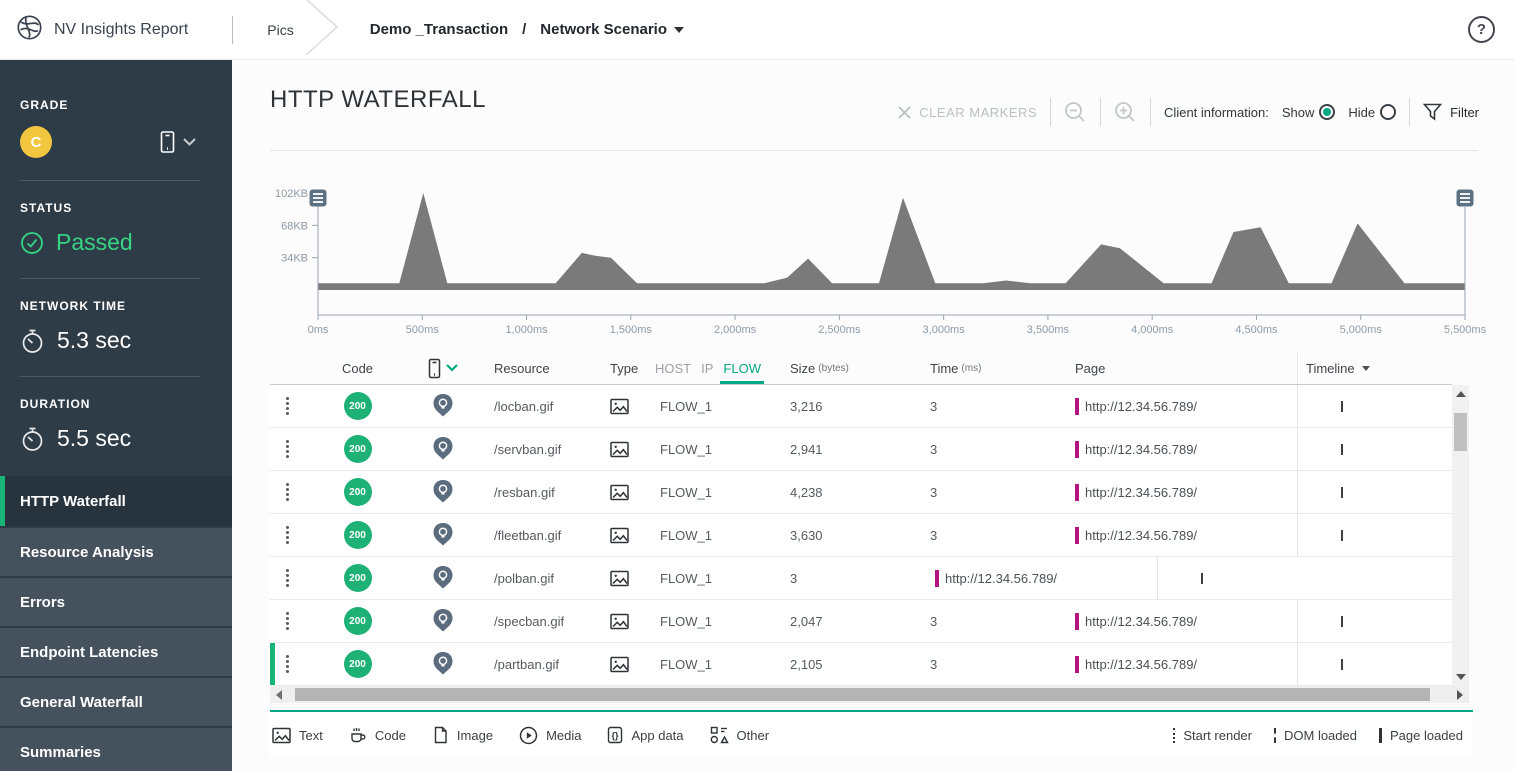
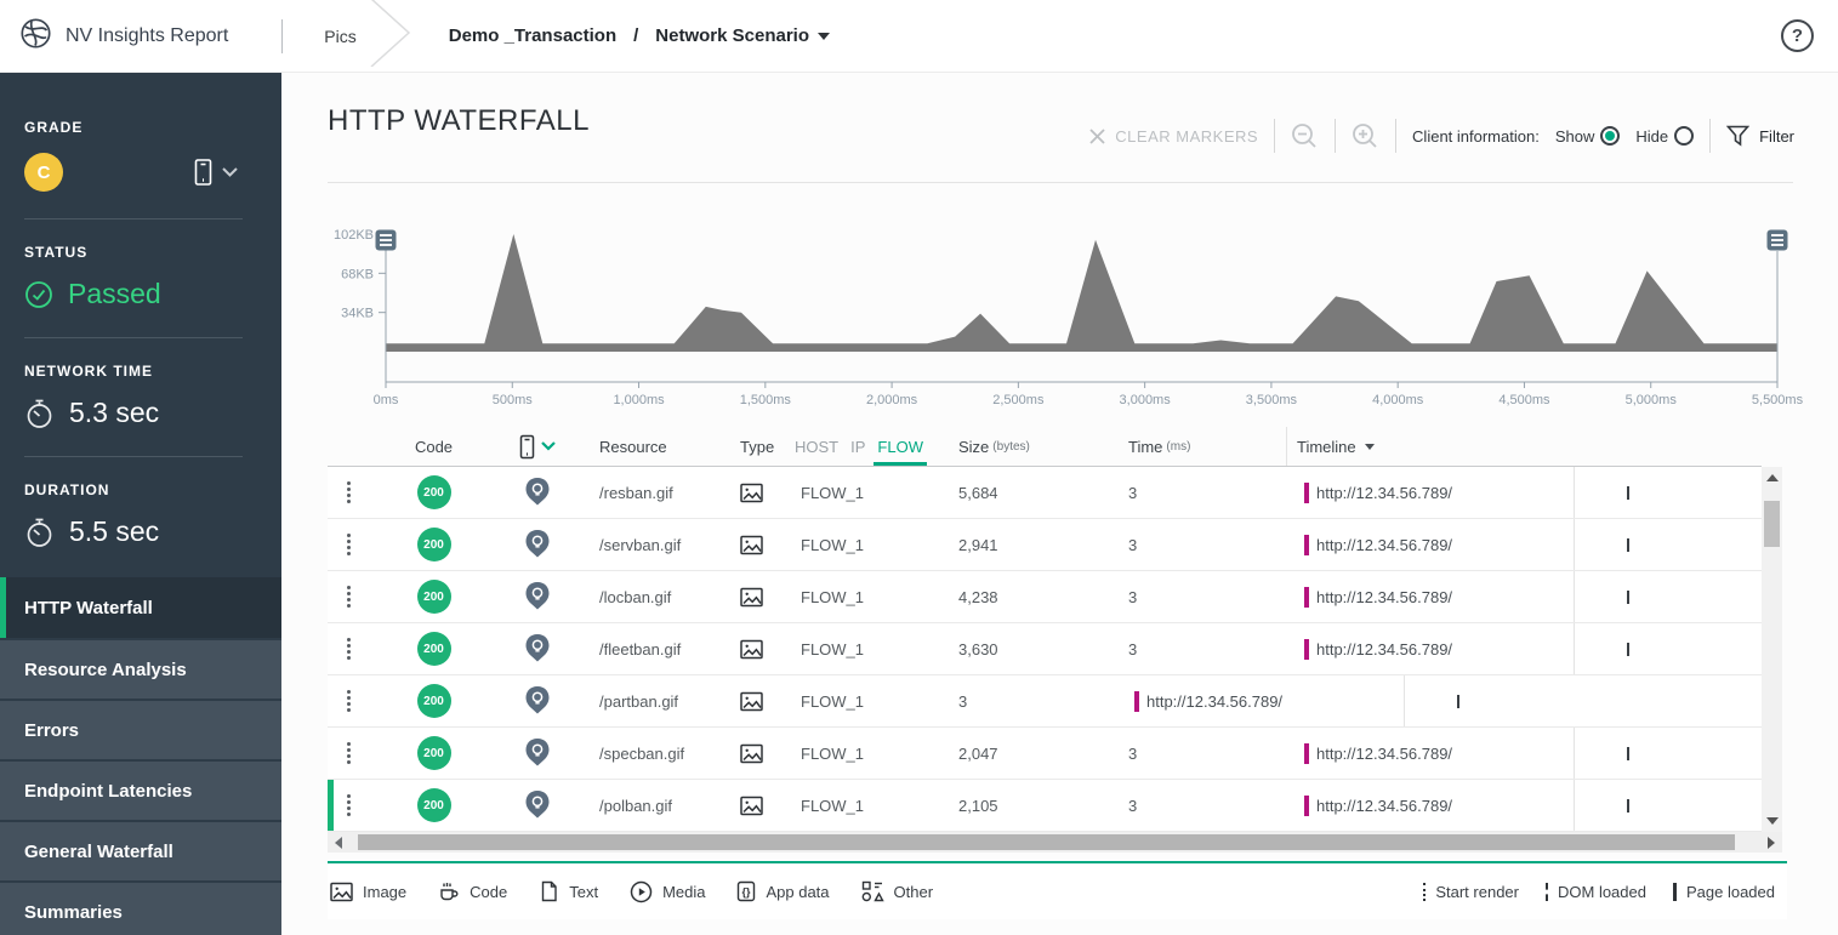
  NV Insights Report
  Pics
  Demo _Transaction
  /
  Network Scenario
  ?
  GRADE
  C
  STATUS
  Passed
  NETWORK TIME
  5.3 sec
  DURATION
  5.5 sec
  HTTP Waterfall
  Resource Analysis
  Errors
  Endpoint Latencies
  General Waterfall
  Summaries
  HTTP WATERFALL
  CLEAR MARKERS
  Client information:
  Show
  Hide
  Filter
  102KB
  68KB
  34KB
  0ms
  500ms
  1,000ms
  1,500ms
  2,000ms
  2,500ms
  3,000ms
  3,500ms
  4,000ms
  4,500ms
  5,000ms
  5,500ms
  Code
  Resource
  Type
  HOST
  IP
  FLOW
  Size
  (bytes)
  Time
  (ms)
- Page
  Timeline
  200
- /locban.gif
+ /resban.gif
  FLOW_1
- 3,216
+ 5,684
  3
  http://12.34.56.789/
  200
  /servban.gif
  FLOW_1
  2,941
  3
  http://12.34.56.789/
  200
- /resban.gif
+ /locban.gif
  FLOW_1
  4,238
  3
  http://12.34.56.789/
  200
  /fleetban.gif
  FLOW_1
  3,630
  3
  http://12.34.56.789/
  200
- /polban.gif
+ /partban.gif
  FLOW_1
  3
  http://12.34.56.789/
  200
  /specban.gif
  FLOW_1
  2,047
  3
  http://12.34.56.789/
  200
- /partban.gif
+ /polban.gif
  FLOW_1
  2,105
  3
  http://12.34.56.789/
- Text
+ Image
  Code
- Image
+ Text
  Media
  {}
  App data
  Other
  Start render
  DOM loaded
  Page loaded
